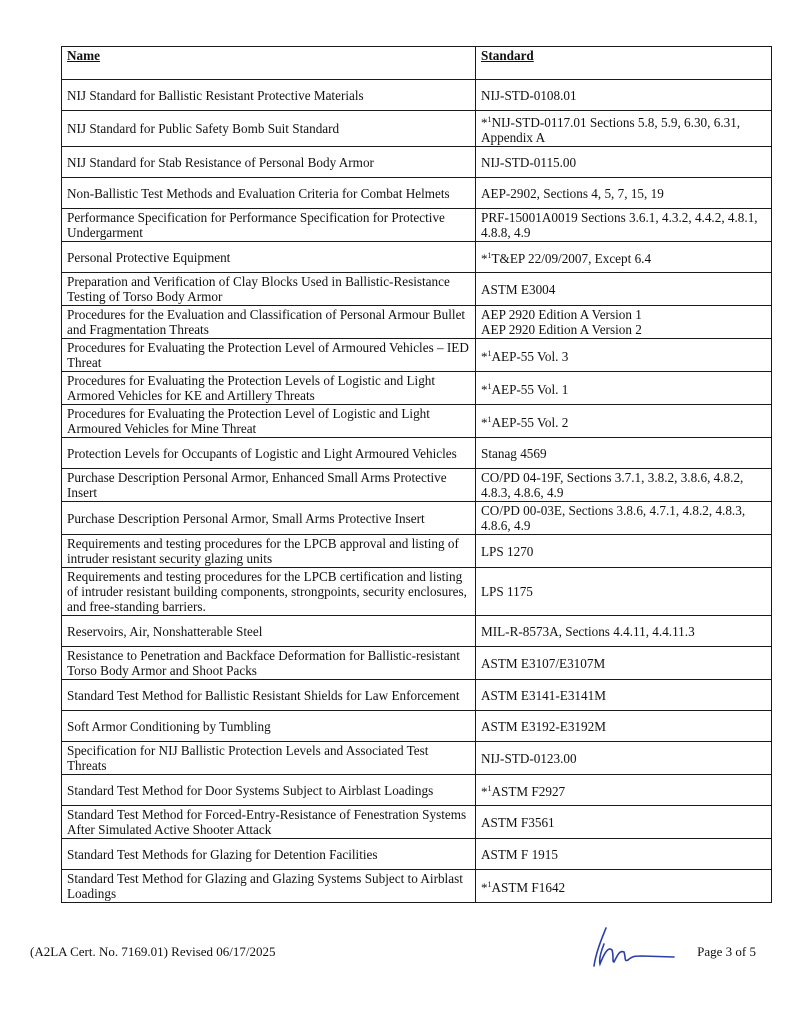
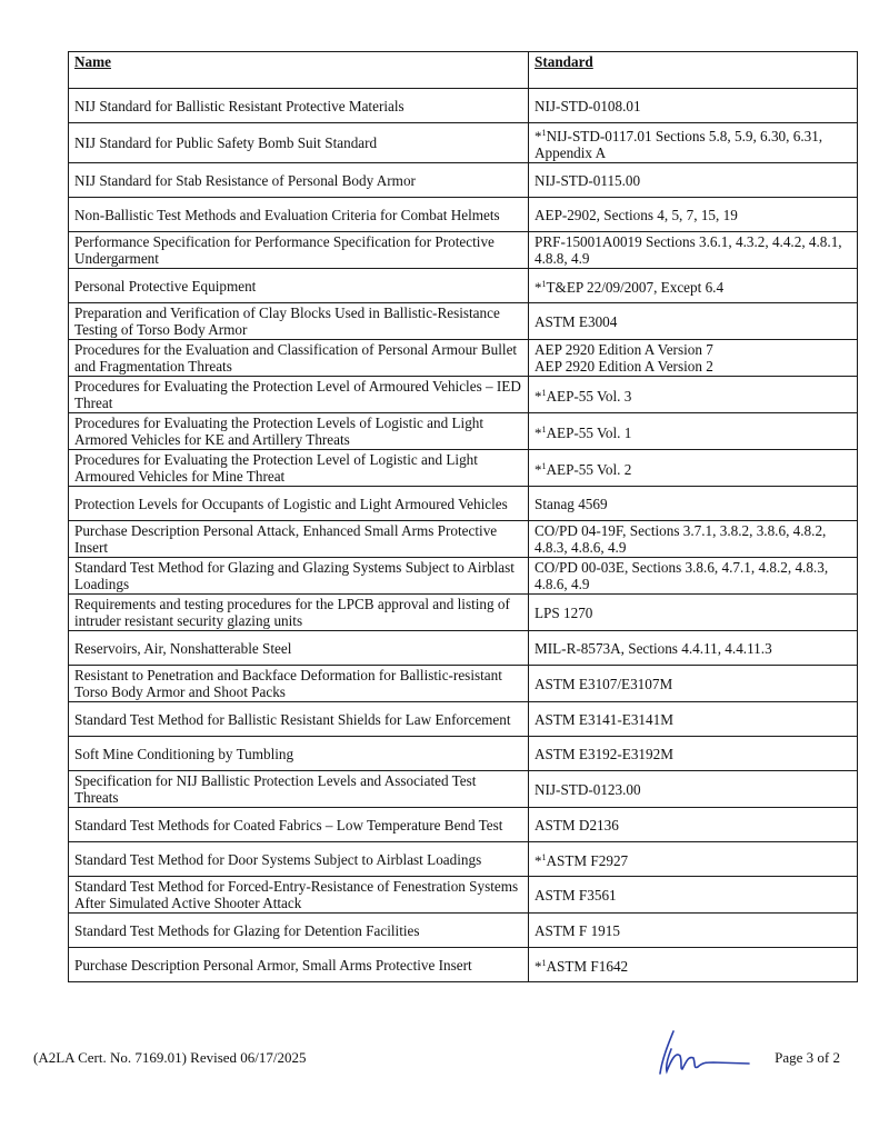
  Name	Standard
  NIJ Standard for Ballistic Resistant Protective Materials	NIJ-STD-0108.01
  NIJ Standard for Public Safety Bomb Suit Standard	*1NIJ-STD-0117.01 Sections 5.8, 5.9, 6.30, 6.31, Appendix A
  NIJ Standard for Stab Resistance of Personal Body Armor	NIJ-STD-0115.00
  Non-Ballistic Test Methods and Evaluation Criteria for Combat Helmets	AEP-2902, Sections 4, 5, 7, 15, 19
  Performance Specification for Performance Specification for Protective Undergarment	PRF-15001A0019 Sections 3.6.1, 4.3.2, 4.4.2, 4.8.1, 4.8.8, 4.9
  Personal Protective Equipment	*1T&EP 22/09/2007, Except 6.4
  Preparation and Verification of Clay Blocks Used in Ballistic-Resistance Testing of Torso Body Armor	ASTM E3004
- Procedures for the Evaluation and Classification of Personal Armour Bullet and Fragmentation Threats	AEP 2920 Edition A Version 1AEP 2920 Edition A Version 2
+ Procedures for the Evaluation and Classification of Personal Armour Bullet and Fragmentation Threats	AEP 2920 Edition A Version 7AEP 2920 Edition A Version 2
  Procedures for Evaluating the Protection Level of Armoured Vehicles – IED Threat	*1AEP-55 Vol. 3
  Procedures for Evaluating the Protection Levels of Logistic and Light Armored Vehicles for KE and Artillery Threats	*1AEP-55 Vol. 1
  Procedures for Evaluating the Protection Level of Logistic and Light Armoured Vehicles for Mine Threat	*1AEP-55 Vol. 2
  Protection Levels for Occupants of Logistic and Light Armoured Vehicles	Stanag 4569
- Purchase Description Personal Armor, Enhanced Small Arms Protective Insert	CO/PD 04-19F, Sections 3.7.1, 3.8.2, 3.8.6, 4.8.2, 4.8.3, 4.8.6, 4.9
+ Purchase Description Personal Attack, Enhanced Small Arms Protective Insert	CO/PD 04-19F, Sections 3.7.1, 3.8.2, 3.8.6, 4.8.2, 4.8.3, 4.8.6, 4.9
- Purchase Description Personal Armor, Small Arms Protective Insert	CO/PD 00-03E, Sections 3.8.6, 4.7.1, 4.8.2, 4.8.3, 4.8.6, 4.9
+ Standard Test Method for Glazing and Glazing Systems Subject to Airblast Loadings	CO/PD 00-03E, Sections 3.8.6, 4.7.1, 4.8.2, 4.8.3, 4.8.6, 4.9
  Requirements and testing procedures for the LPCB approval and listing of intruder resistant security glazing units	LPS 1270
- Requirements and testing procedures for the LPCB certification and listing of intruder resistant building components, strongpoints, security enclosures, and free-standing barriers.	LPS 1175
  Reservoirs, Air, Nonshatterable Steel	MIL-R-8573A, Sections 4.4.11, 4.4.11.3
- Resistance to Penetration and Backface Deformation for Ballistic-resistant Torso Body Armor and Shoot Packs	ASTM E3107/E3107M
+ Resistant to Penetration and Backface Deformation for Ballistic-resistant Torso Body Armor and Shoot Packs	ASTM E3107/E3107M
  Standard Test Method for Ballistic Resistant Shields for Law Enforcement	ASTM E3141-E3141M
- Soft Armor Conditioning by Tumbling	ASTM E3192-E3192M
+ Soft Mine Conditioning by Tumbling	ASTM E3192-E3192M
  Specification for NIJ Ballistic Protection Levels and Associated Test Threats	NIJ-STD-0123.00
+ Standard Test Methods for Coated Fabrics – Low Temperature Bend Test	ASTM D2136
  Standard Test Method for Door Systems Subject to Airblast Loadings	*1ASTM F2927
  Standard Test Method for Forced-Entry-Resistance of Fenestration Systems After Simulated Active Shooter Attack	ASTM F3561
  Standard Test Methods for Glazing for Detention Facilities	ASTM F 1915
- Standard Test Method for Glazing and Glazing Systems Subject to Airblast Loadings	*1ASTM F1642
+ Purchase Description Personal Armor, Small Arms Protective Insert	*1ASTM F1642
  (A2LA Cert. No. 7169.01) Revised 06/17/2025
- Page 3 of 5
+ Page 3 of 2
